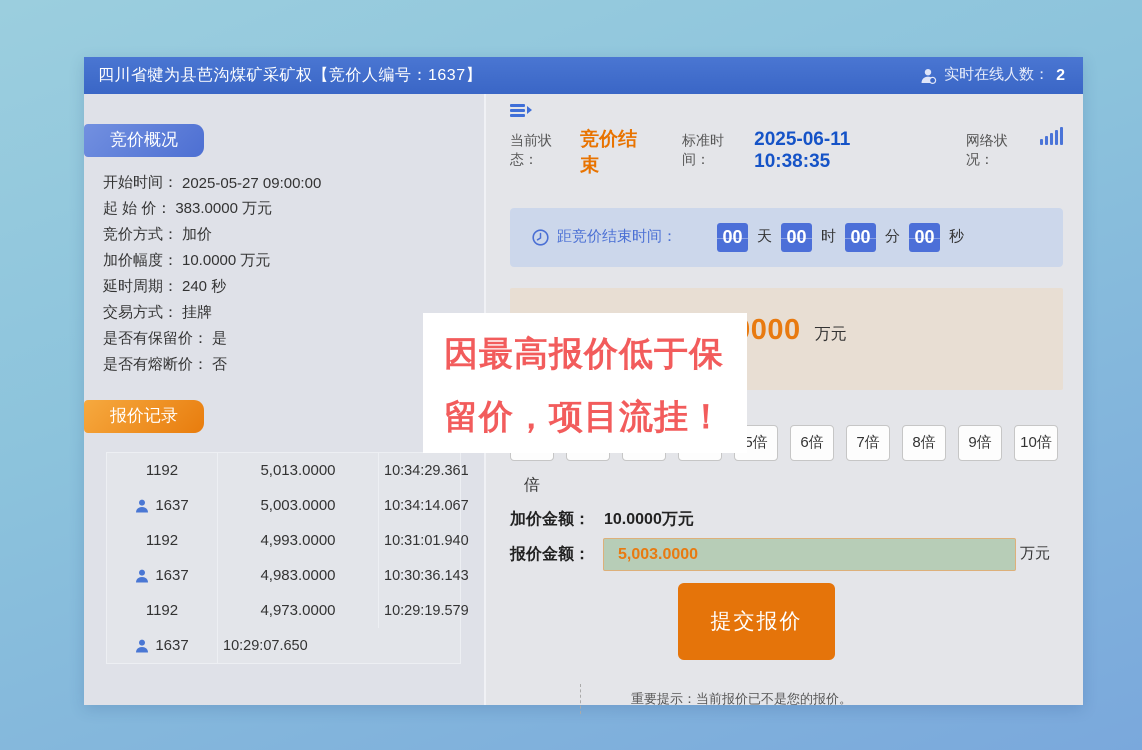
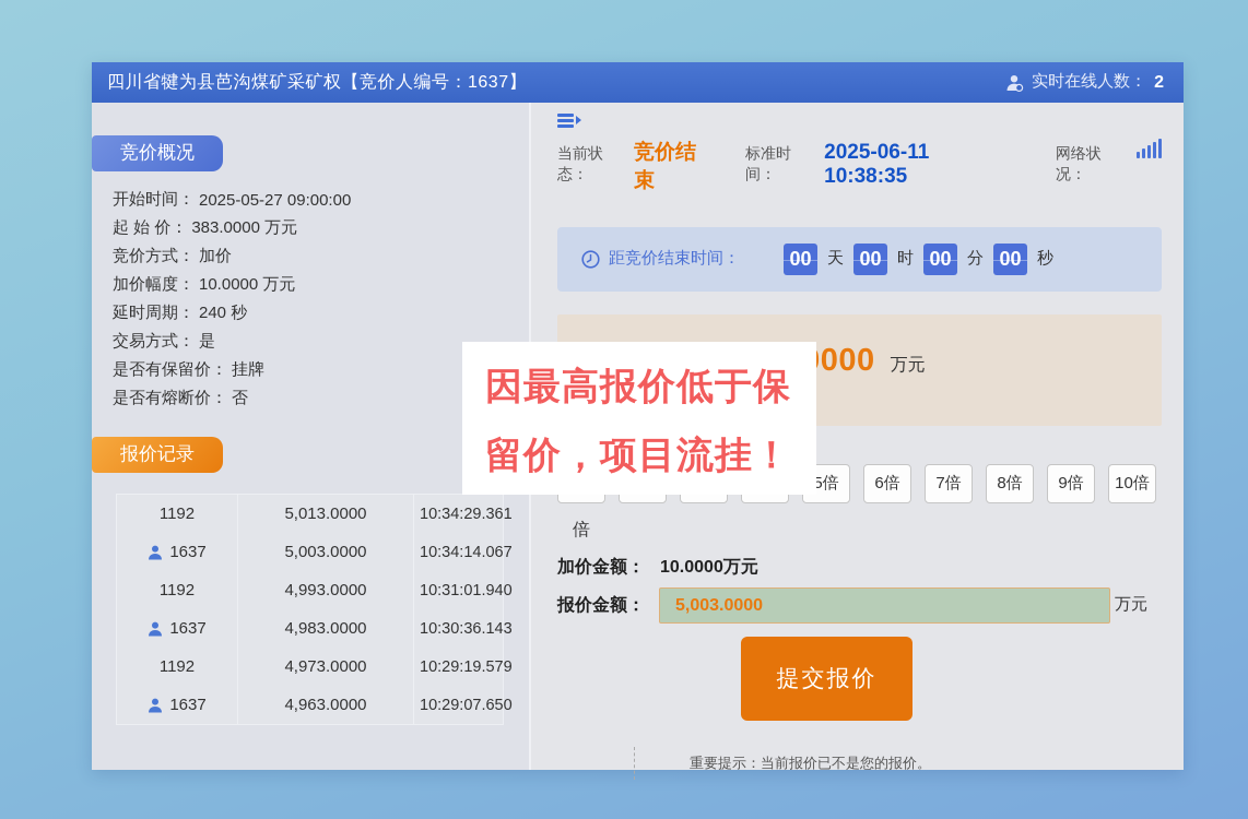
  四川省犍为县芭沟煤矿采矿权【竞价人编号：1637】
  实时在线人数：
  2
  竞价概况
  开始时间：
  2025-05-27 09:00:00
  起 始 价：
  383.0000 万元
  竞价方式：
  加价
  加价幅度：
  10.0000 万元
  延时周期：
  240 秒
  交易方式：
- 挂牌
+ 是
  是否有保留价：
- 是
+ 挂牌
  是否有熔断价：
  否
  报价记录
  1192
  5,013.0000
  10:34:29.361
  1637
  5,003.0000
  10:34:14.067
  1192
  4,993.0000
  10:31:01.940
  1637
  4,983.0000
  10:30:36.143
  1192
  4,973.0000
  10:29:19.579
  1637
+ 4,963.0000
  10:29:07.650
  当前状态：
  竞价结束
  标准时间：
  2025-06-11 10:38:35
  网络状况：
  距竞价结束时间：
  00
  天
  00
  时
  00
  分
  00
  秒
  万元
  5倍
  6倍
  7倍
  8倍
  9倍
  10倍
  倍
  加价金额：
  10.0000万元
  报价金额：
  5,003.0000
  万元
  提交报价
  重要提示：当前报价已不是您的报价。
  因最高报价低于保留价，项目流挂！
